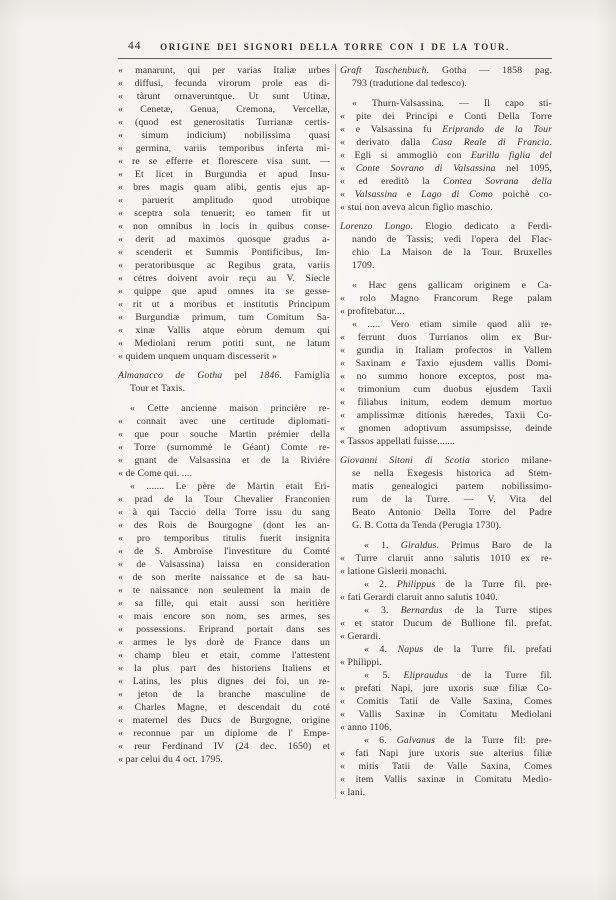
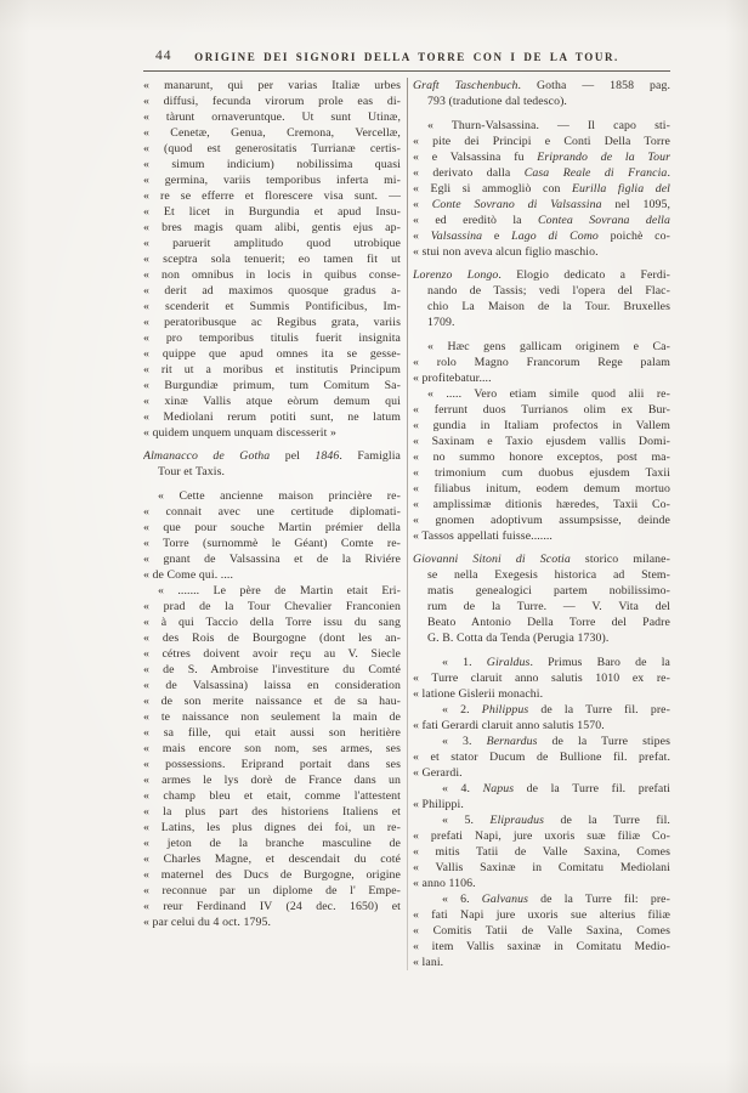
  44
  ORIGINE DEI SIGNORI DELLA TORRE CON I DE LA TOUR.
  « manarunt, qui per varias Italiæ urbes
  « diffusi, fecunda virorum prole eas di-
  « tàrunt ornaveruntque. Ut sunt Utinæ,
  « Cenetæ, Genua, Cremona, Vercellæ,
  « (quod est generositatis Turrianæ certis-
  « simum indicium) nobilissima quasi
  « germina, variis temporibus inferta mi-
  « re se efferre et florescere visa sunt. —
  « Et licet in Burgundia et apud Insu-
  « bres magis quam alibi, gentis ejus ap-
  « paruerit amplitudo quod utrobique
  « sceptra sola tenuerit; eo tamen fit ut
  « non omnibus in locis in quibus conse-
  « derit ad maximos quosque gradus a-
  « scenderit et Summis Pontificibus, Im-
  « peratoribusque ac Regibus grata, variis
- « cétres doivent avoir reçu au V. Siecle
+ « pro temporibus titulis fuerit insignita
  « quippe que apud omnes ita se gesse-
  « rit ut a moribus et institutis Principum
  « Burgundiæ primum, tum Comitum Sa-
  « xinæ Vallis atque eòrum demum qui
  « Mediolani rerum potiti sunt, ne latum
  « quidem unquem unquam discesserit »
  Almanacco de Gotha pel 1846. Famiglia
  Tour et Taxis.
  « Cette ancienne maison princière re-
  « connait avec une certitude diplomati-
  « que pour souche Martin prémier della
  « Torre (surnommè le Géant) Comte re-
  « gnant de Valsassina et de la Riviére
  « de Come qui. ....
  « ....... Le père de Martin etait Eri-
  « prad de la Tour Chevalier Franconien
  « à qui Taccio della Torre issu du sang
  « des Rois de Bourgogne (dont les an-
- « pro temporibus titulis fuerit insignita
+ « cétres doivent avoir reçu au V. Siecle
  « de S. Ambroise l'investiture du Comté
  « de Valsassina) laissa en consideration
  « de son merite naissance et de sa hau-
  « te naissance non seulement la main de
  « sa fille, qui etait aussi son heritière
  « mais encore son nom, ses armes, ses
  « possessions. Eriprand portait dans ses
  « armes le lys dorè de France dans un
  « champ bleu et etait, comme l'attestent
  « la plus part des historiens Italiens et
  « Latins, les plus dignes dei foi, un re-
  « jeton de la branche masculine de
  « Charles Magne, et descendait du coté
  « maternel des Ducs de Burgogne, origine
  « reconnue par un diplome de l' Empe-
  « reur Ferdinand IV (24 dec. 1650) et
  « par celui du 4 oct. 1795.
  Graft Taschenbuch. Gotha — 1858 pag.
  793 (tradutione dal tedesco).
  « Thurn-Valsassina. — Il capo sti-
  « pite dei Principi e Conti Della Torre
  « e Valsassina fu Eriprando de la Tour
  « derivato dalla Casa Reale di Francia.
  « Egli si ammogliò con Eurilla figlia del
  « Conte Sovrano di Valsassina nel 1095,
  « ed ereditò la Contea Sovrana della
  « Valsassina e Lago di Como poichè co-
  « stui non aveva alcun figlio maschio.
  Lorenzo Longo. Elogio dedicato a Ferdi-
  nando de Tassis; vedi l'opera del Flac-
  chio La Maison de la Tour. Bruxelles
  1709.
  « Hæc gens gallicam originem e Ca-
  « rolo Magno Francorum Rege palam
  « profitebatur....
  « ..... Vero etiam simile quod alii re-
  « ferrunt duos Turrianos olim ex Bur-
  « gundia in Italiam profectos in Vallem
  « Saxinam e Taxio ejusdem vallis Domi-
  « no summo honore exceptos, post ma-
  « trimonium cum duobus ejusdem Taxii
  « filiabus initum, eodem demum mortuo
  « amplissimæ ditionis hæredes, Taxii Co-
  « gnomen adoptivum assumpsisse, deinde
  « Tassos appellati fuisse.......
  Giovanni Sitoni di Scotia storico milane-
  se nella Exegesis historica ad Stem-
  matis genealogici partem nobilissimo-
  rum de la Turre. — V. Vita del
  Beato Antonio Della Torre del Padre
  G. B. Cotta da Tenda (Perugia 1730).
  « 1. Giraldus. Primus Baro de la
  « Turre claruit anno salutis 1010 ex re-
  « latione Gislerii monachi.
  « 2. Philippus de la Turre fil. pre-
- « fati Gerardi claruit anno salutis 1040.
+ « fati Gerardi claruit anno salutis 1570.
  « 3. Bernardus de la Turre stipes
  « et stator Ducum de Bullione fil. prefat.
  « Gerardi.
  « 4. Napus de la Turre fil. prefati
  « Philippi.
  « 5. Elipraudus de la Turre fil.
  « prefati Napi, jure uxoris suæ filiæ Co-
- « Comitis Tatii de Valle Saxina, Comes
+ « mitis Tatii de Valle Saxina, Comes
  « Vallis Saxinæ in Comitatu Mediolani
  « anno 1106.
  « 6. Galvanus de la Turre fil: pre-
  « fati Napi jure uxoris sue alterius filiæ
- « mitis Tatii de Valle Saxina, Comes
+ « Comitis Tatii de Valle Saxina, Comes
  « item Vallis saxinæ in Comitatu Medio-
  « lani.
